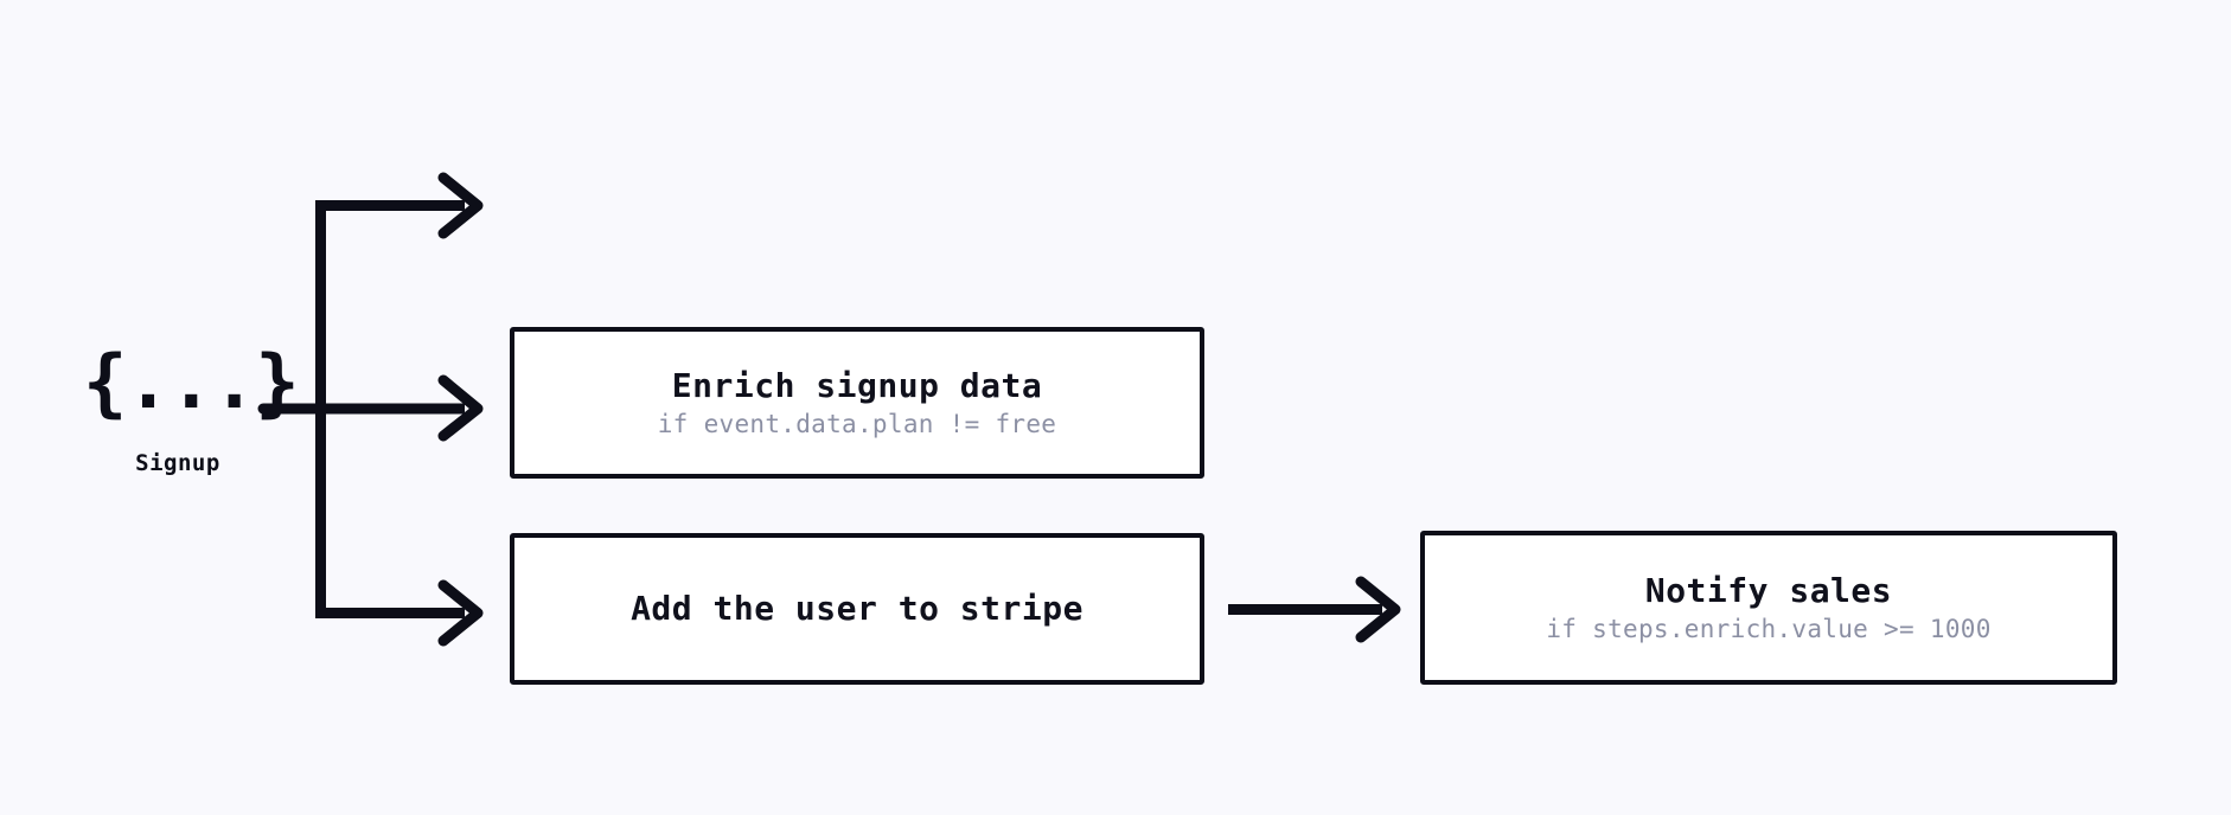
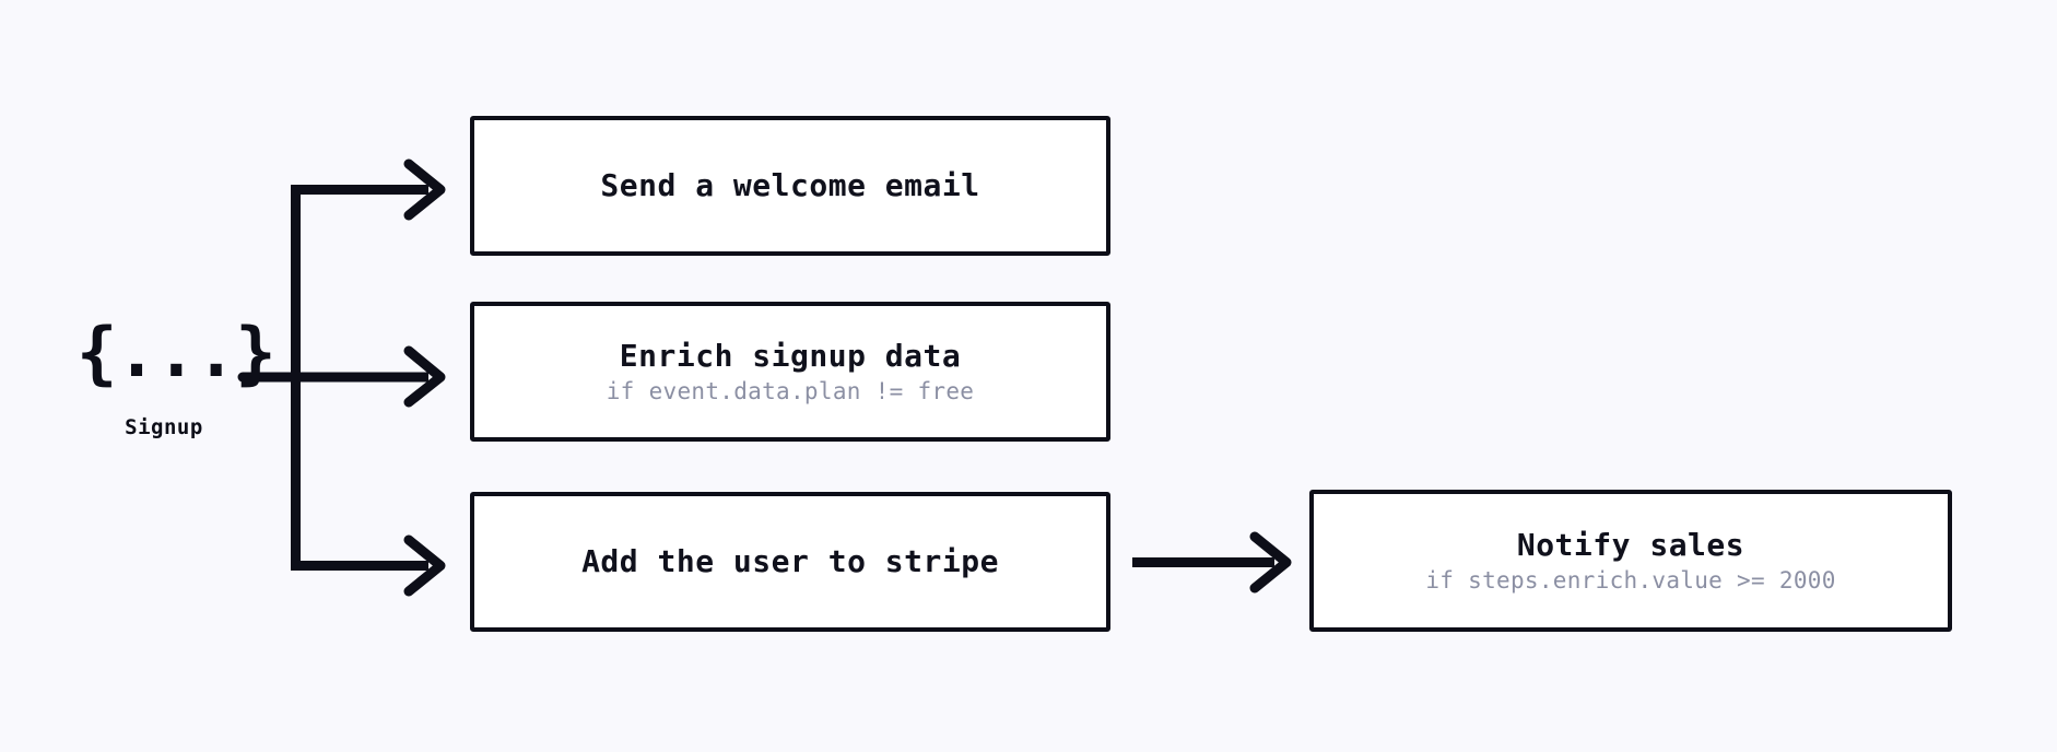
  {...}
  Signup
+ Send a welcome email
  Enrich signup data
  if event.data.plan != free
  Add the user to stripe
  Notify sales
- if steps.enrich.value >= 1000
+ if steps.enrich.value >= 2000
